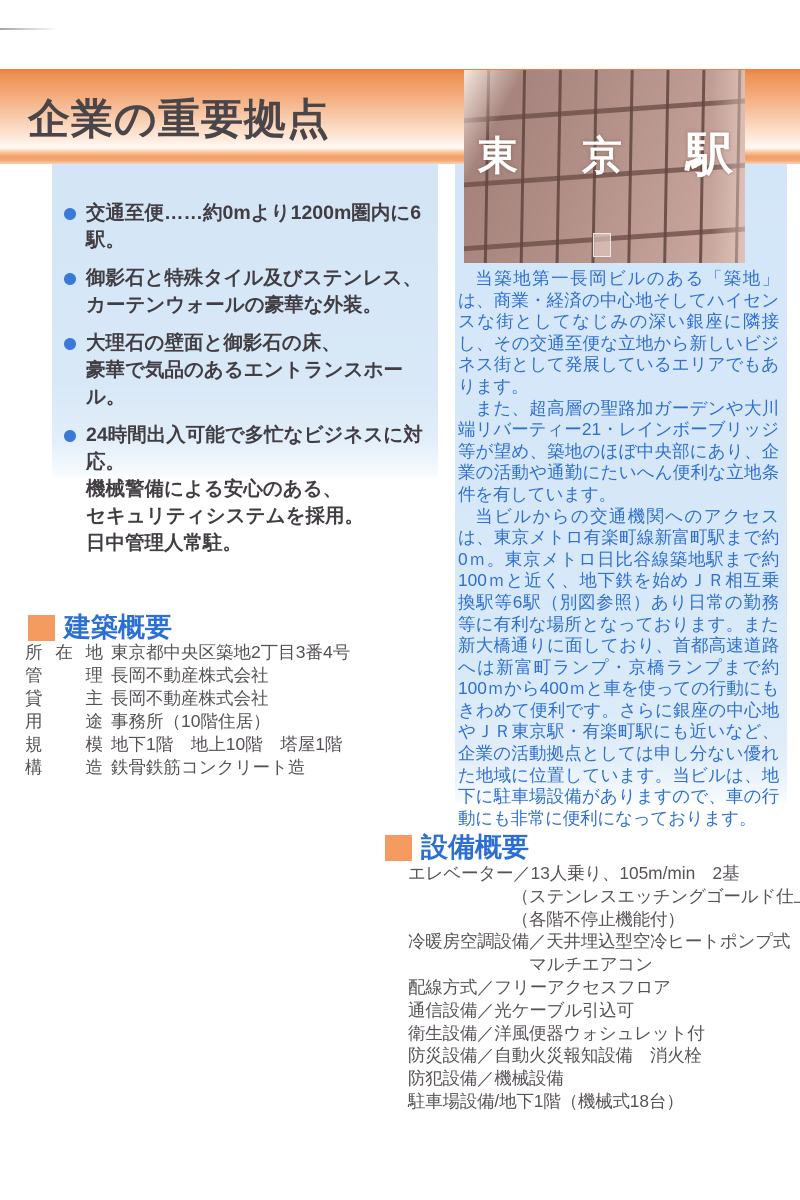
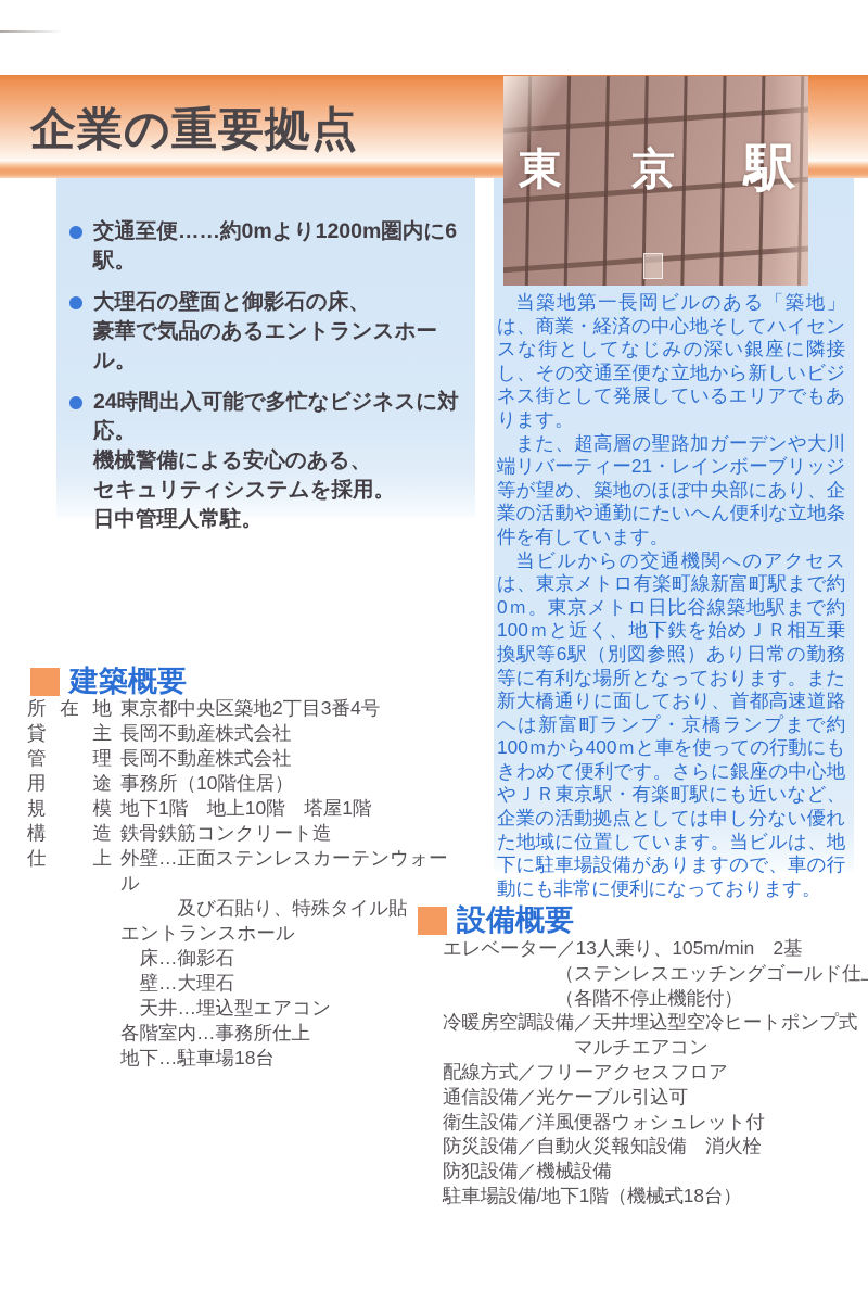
  企業の重要拠点
  交通至便……約0mより1200m圏内に6駅。
- 御影石と特殊タイル及びステンレス、
- カーテンウォールの豪華な外装。
  大理石の壁面と御影石の床、
  豪華で気品のあるエントランスホール。
  24時間出入可能で多忙なビジネスに対応。
  機械警備による安心のある、
  セキュリティシステムを採用。
  日中管理人常駐。
  東
  京
  駅
  当築地第一長岡ビルのある「築地」は、商業・経済の中心地そしてハイセンスな街としてなじみの深い銀座に隣接し、その交通至便な立地から新しいビジネス街として発展しているエリアでもあります。
  また、超高層の聖路加ガーデンや大川端リバーティー21・レインボーブリッジ等が望め、築地のほぼ中央部にあり、企業の活動や通勤にたいへん便利な立地条件を有しています。
  当ビルからの交通機関へのアクセスは、東京メトロ有楽町線新富町駅まで約0ｍ。東京メトロ日比谷線築地駅まで約100ｍと近く、地下鉄を始めＪＲ相互乗換駅等6駅（別図参照）あり日常の勤務等に有利な場所となっております。また新大橋通りに面しており、首都高速道路へは新富町ランプ・京橋ランプまで約100ｍから400ｍと車を使っての行動にもきわめて便利です。さらに銀座の中心地やＪＲ東京駅・有楽町駅にも近いなど、企業の活動拠点としては申し分ない優れた地域に位置しています。当ビルは、地下に駐車場設備がありますので、車の行動にも非常に便利になっております。
  建築概要
  所在地
  東京都中央区築地2丁目3番4号
- 管理
+ 貸主
  長岡不動産株式会社
- 貸主
+ 管理
  長岡不動産株式会社
  用途
  事務所（10階住居）
  規模
  地下1階 地上10階 塔屋1階
  構造
  鉄骨鉄筋コンクリート造
+ 仕上
+ 外壁…正面ステンレスカーテンウォール
+ 及び石貼り、特殊タイル貼
+ エントランスホール
+ 床…御影石
+ 壁…大理石
+ 天井…埋込型エアコン
+ 各階室内…事務所仕上
+ 地下…駐車場18台
  設備概要
  エレベーター／13人乗り、105m/min 2基
  （ステンレスエッチングゴールド仕
  （各階不停止機能付）
  冷暖房空調設備／天井埋込型空冷ヒートポンプ式
  マルチエアコン
  配線方式／フリーアクセスフロア
  通信設備／光ケーブル引込可
  衛生設備／洋風便器ウォシュレット付
  防災設備／自動火災報知設備 消火栓
  防犯設備／機械設備
  駐車場設備/地下1階（機械式18台）
